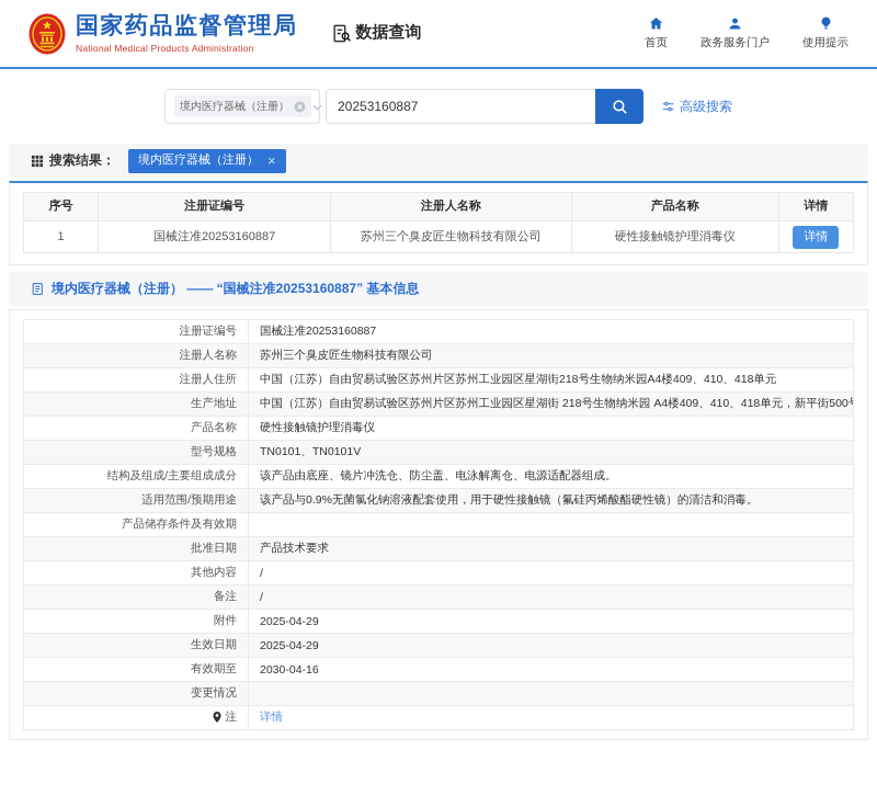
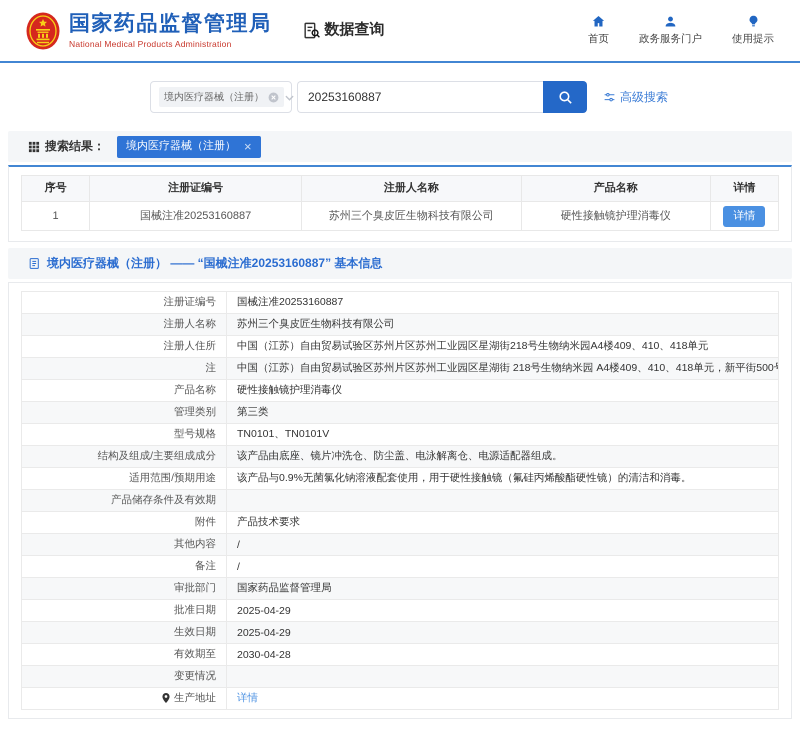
  国家药品监督管理局
  National Medical Products Administration
  数据查询
  首页
  政务服务门户
  使用提示
  境内医疗器械（注册）
  20253160887
  高级搜索
  搜索结果：
  境内医疗器械（注册）
  ×
  序号	注册证编号	注册人名称	产品名称	详情
  1	国械注准20253160887	苏州三个臭皮匠生物科技有限公司	硬性接触镜护理消毒仪	详情
  境内医疗器械（注册） —— “国械注准20253160887” 基本信息
  注册证编号	国械注准20253160887
  注册人名称	苏州三个臭皮匠生物科技有限公司
  注册人住所	中国（江苏）自由贸易试验区苏州片区苏州工业园区星湖街218号生物纳米园A4楼409、410、418单元
- 生产地址	中国（江苏）自由贸易试验区苏州片区苏州工业园区星湖街 218号生物纳米园 A4楼409、410、418单元，新平街500
+ 注	中国（江苏）自由贸易试验区苏州片区苏州工业园区星湖街 218号生物纳米园 A4楼409、410、418单元，新平街500
  产品名称	硬性接触镜护理消毒仪
+ 管理类别	第三类
  型号规格	TN0101、TN0101V
  结构及组成/主要组成成分	该产品由底座、镜片冲洗仓、防尘盖、电泳解离仓、电源适配器组成。
  适用范围/预期用途	该产品与0.9%无菌氯化钠溶液配套使用，用于硬性接触镜（氟硅丙烯酸酯硬性镜）的清洁和消毒。
  产品储存条件及有效期
- 批准日期	产品技术要求
+ 附件	产品技术要求
  其他内容	/
  备注	/
+ 审批部门	国家药品监督管理局
- 附件	2025-04-29
+ 批准日期	2025-04-29
  生效日期	2025-04-29
- 有效期至	2030-04-16
+ 有效期至	2030-04-28
  变更情况
- 注	详情
+ 生产地址	详情
